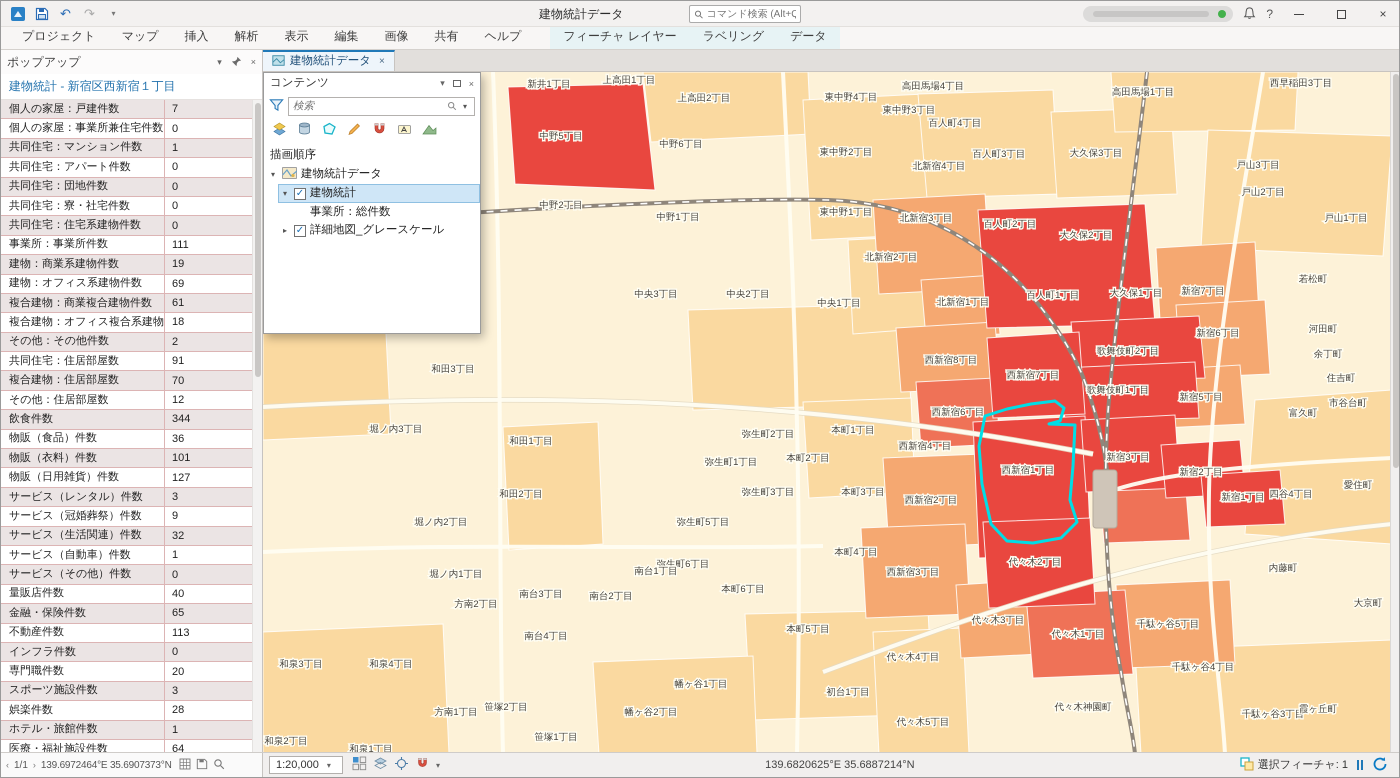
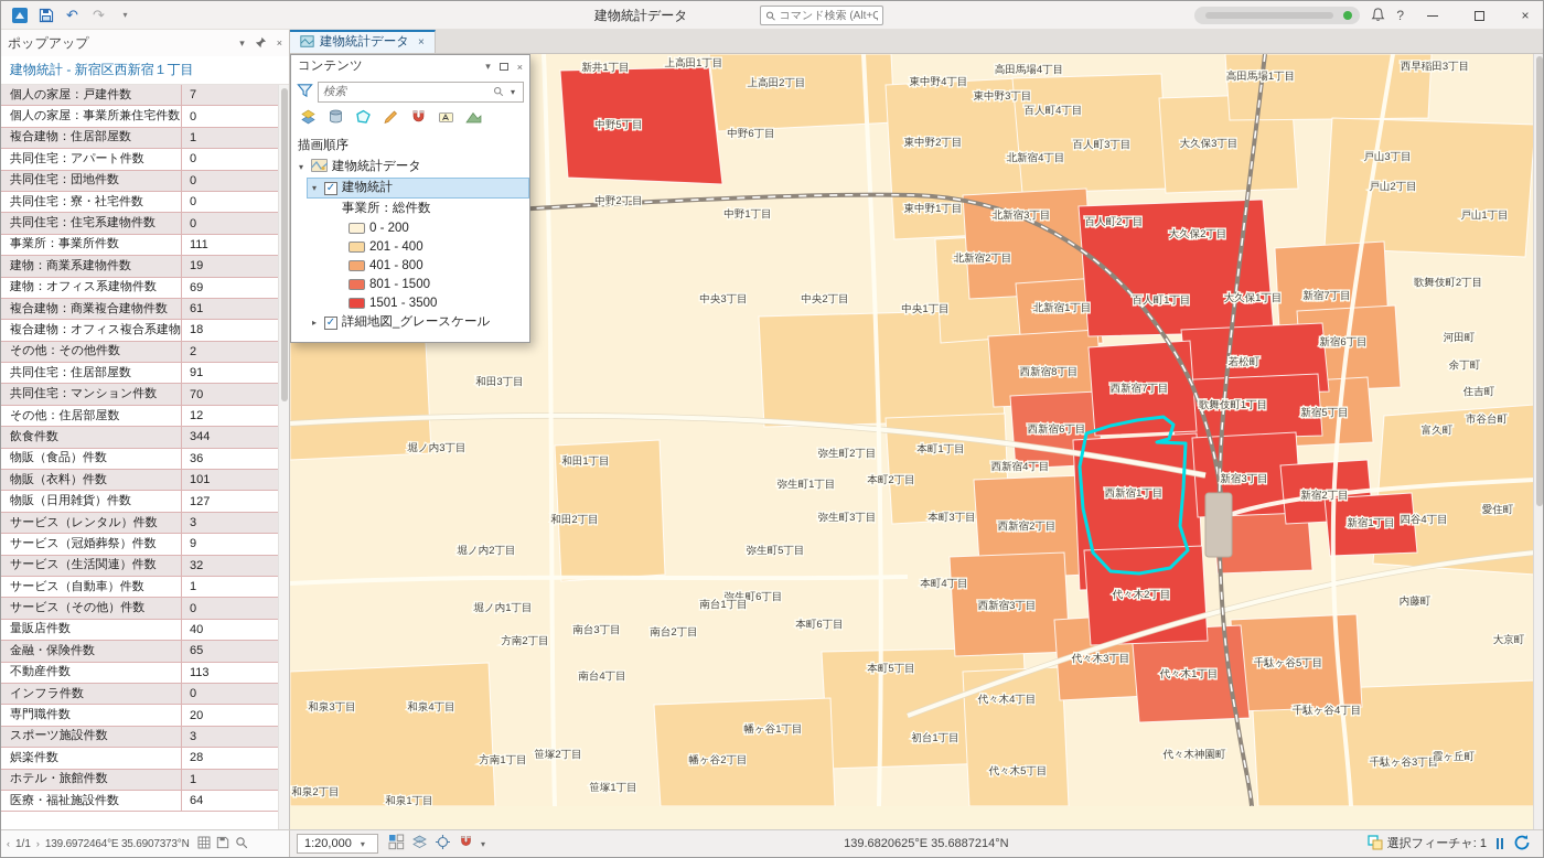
  ↶
  ↷
  ▾
  建物統計データ
  コマンド検索 (Alt+Q
  ?
  ×
- プロジェクト
- マップ
- 挿入
- 解析
- 表示
- 編集
- 画像
- 共有
- ヘルプ
- フィーチャ レイヤー
- ラベリング
- データ
  ポップアップ
  ▾
  ×
  建物統計 - 新宿区西新宿１丁目
  個人の家屋：戸建件数
  7
  個人の家屋：事業所兼住宅件数
  0
- 共同住宅：マンション件数
+ 複合建物：住居部屋数
  1
  共同住宅：アパート件数
  0
  共同住宅：団地件数
  0
  共同住宅：寮・社宅件数
  0
  共同住宅：住宅系建物件数
  0
  事業所：事業所件数
  111
  建物：商業系建物件数
  19
  建物：オフィス系建物件数
  69
  複合建物：商業複合建物件数
  61
  複合建物：オフィス複合系建物
  18
  その他：その他件数
  2
  共同住宅：住居部屋数
  91
- 複合建物：住居部屋数
+ 共同住宅：マンション件数
  70
  その他：住居部屋数
  12
  飲食件数
  344
  物販（食品）件数
  36
  物販（衣料）件数
  101
  物販（日用雑貨）件数
  127
  サービス（レンタル）件数
  3
  サービス（冠婚葬祭）件数
  9
  サービス（生活関連）件数
  32
  サービス（自動車）件数
  1
  サービス（その他）件数
  0
  量販店件数
  40
  金融・保険件数
  65
  不動産件数
  113
  インフラ件数
  0
  専門職件数
  20
  スポーツ施設件数
  3
  娯楽件数
  28
  ホテル・旅館件数
  1
  医療・福祉施設件数
  64
  建物統計データ
  ×
  新井1丁目
  上高田1丁目
  上高田2丁目
  東中野4丁目
  東中野3丁目
  高田馬場4丁目
  高田馬場1丁目
  西早稲田3丁目
  中野5丁目
  中野6丁目
  百人町4丁目
  百人町3丁目
  北新宿4丁目
  大久保3丁目
  戸山3丁目
  戸山2丁目
  東中野2丁目
  東中野1丁目
  中野1丁目
  中野2丁目
  北新宿3丁目
  百人町2丁目
  大久保2丁目
  戸山1丁目
- 若松町
+ 歌舞伎町2丁目
  北新宿2丁目
  北新宿1丁目
  百人町1丁目
  大久保1丁目
  新宿7丁目
  中央1丁目
  中央2丁目
  中央3丁目
  河田町
  余丁町
  新宿6丁目
  西新宿8丁目
- 歌舞伎町2丁目
+ 若松町
  歌舞伎町1丁目
  西新宿7丁目
  住吉町
  新宿5丁目
  市谷台町
  富久町
  西新宿6丁目
  本町1丁目
  本町2丁目
  本町3丁目
  弥生町2丁目
  弥生町1丁目
  弥生町3丁目
  和田3丁目
  和田1丁目
  和田2丁目
  堀ノ内3丁目
  堀ノ内2丁目
  堀ノ内1丁目
  西新宿1丁目
  西新宿4丁目
  新宿3丁目
  新宿2丁目
  新宿1丁目
  四谷4丁目
  愛住町
  西新宿2丁目
  西新宿3丁目
  弥生町5丁目
  弥生町6丁目
  本町4丁目
  本町6丁目
  本町5丁目
  南台1丁目
  南台2丁目
  南台3丁目
  南台4丁目
  代々木2丁目
  代々木3丁目
  代々木1丁目
  千駄ヶ谷5丁目
  内藤町
  大京町
  方南2丁目
  方南1丁目
  和泉4丁目
  和泉3丁目
  和泉2丁目
  和泉1丁目
  笹塚2丁目
  笹塚1丁目
  幡ヶ谷2丁目
  幡ヶ谷1丁目
  初台1丁目
  代々木4丁目
  代々木5丁目
  代々木神園町
  千駄ヶ谷4丁目
  千駄ヶ谷3丁目
  霞ヶ丘町
  コンテンツ
  ▾
  ×
  検索
  ▾
  描画順序
  ▾
  建物統計データ
  ▾
  ✓
  建物統計
  事業所：総件数
+ 0 - 200
+ 201 - 400
+ 401 - 800
+ 801 - 1500
+ 1501 - 3500
  ▸
  ✓
  詳細地図_グレースケール
  ‹
  1/1
  ›
  139.6972464°E 35.6907373°N
  1:20,000
  ▾
  ▾
  139.6820625°E 35.6887214°N
  選択フィーチャ: 1
